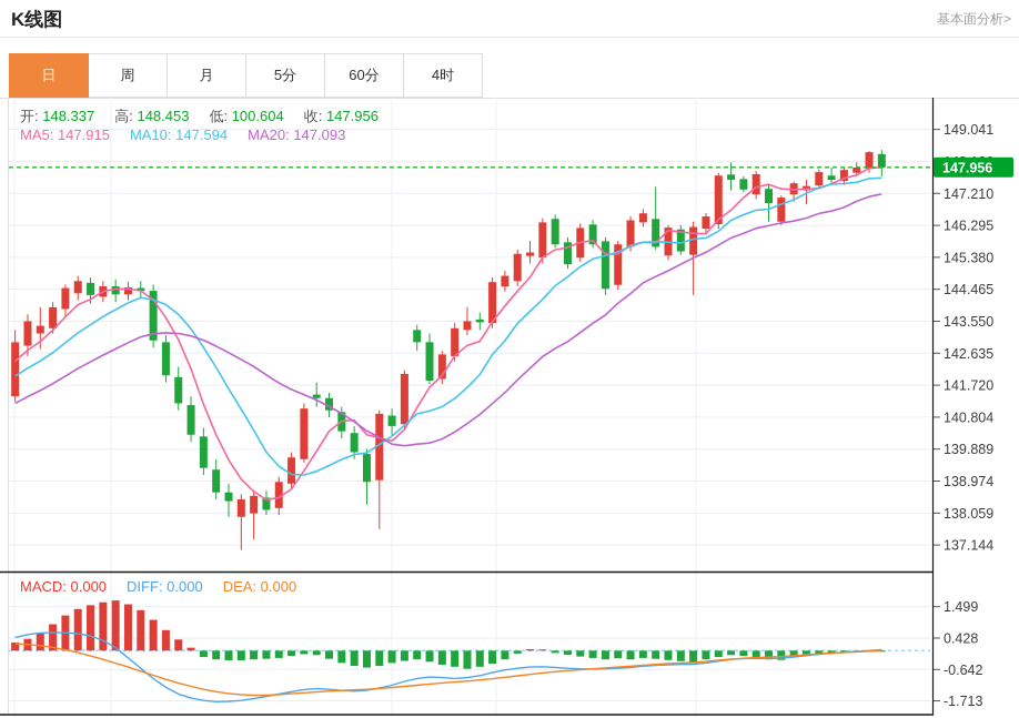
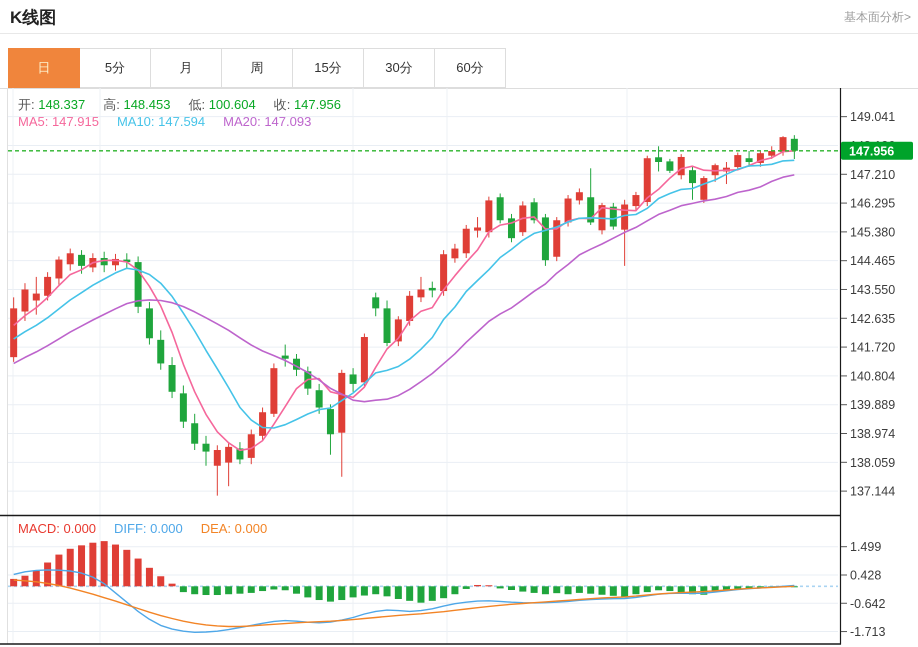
  K线图
  基本面分析>
  日
- 周
+ 5分
  月
- 5分
+ 周
+ 15分
+ 30分
  60分
- 4时
  开: 148.337 高: 148.453 低: 100.604 收: 147.956
  MA5: 147.915 MA10: 147.594 MA20: 147.093
  MACD: 0.000 DIFF: 0.000 DEA: 0.000
  149.041
  147.210
  146.295
  145.380
  144.465
  143.550
  142.635
  141.720
  140.804
  139.889
  138.974
  138.059
  137.144
  1.499
  0.428
  -0.642
  -1.713
  147.956
